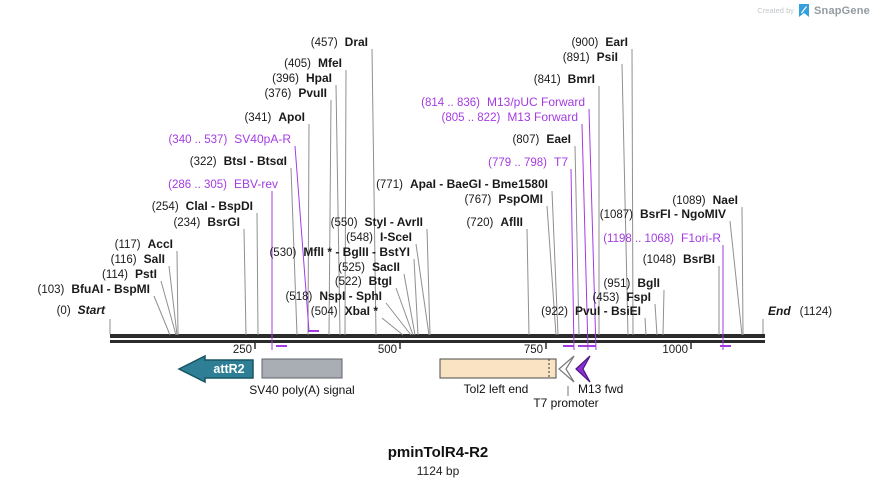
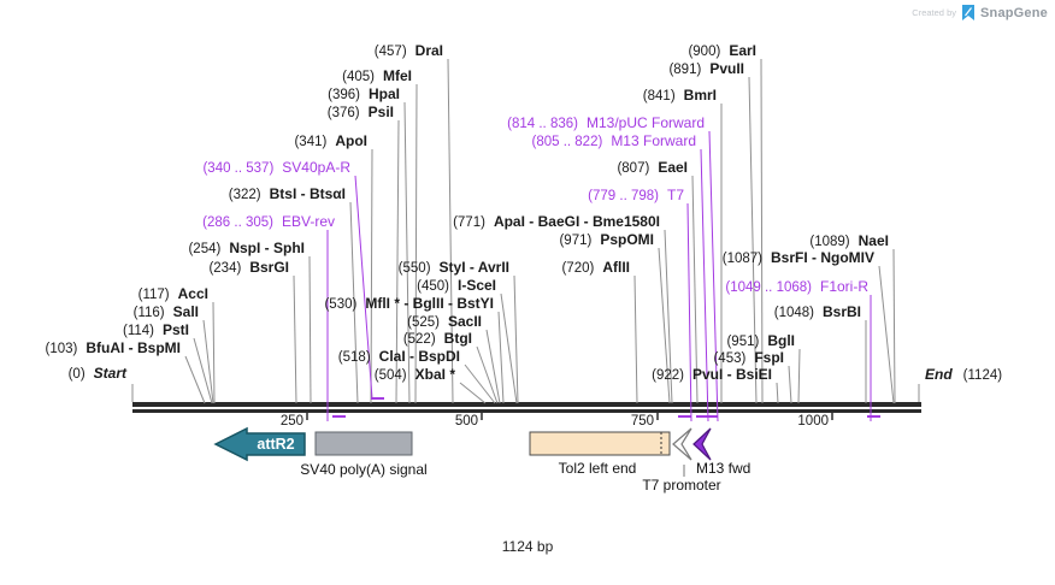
  Created by
  SnapGene
  250
  500
  750
  1000
  attR2
  SV40 poly(A) signal
  Tol2 left end
  T7 promoter
  M13 fwd
  (457) DraI
  (405) MfeI
  (396) HpaI
- (376) PvuII
+ (376) PsiI
  (341) ApoI
  (340 .. 537) SV40pA-R
  (322) BtsI - BtsαI
  (286 .. 305) EBV-rev
- (254) ClaI - BspDI
+ (254) NspI - SphI
  (234) BsrGI
  (117) AccI
  (116) SalI
  (114) PstI
  (103) BfuAI - BspMI
  (771) ApaI - BaeGI - Bme1580I
- (767) PspOMI
+ (971) PspOMI
  (720) AflII
  (550) StyI - AvrII
- (548) I-SceI
+ (450) I-SceI
  (530) MflI * - BglII - BstYI
  (525) SacII
  (522) BtgI
- (518) NspI - SphI
+ (518) ClaI - BspDI
  (504) XbaI *
  (900) EarI
- (891) PsiI
+ (891) PvuII
  (841) BmrI
  (814 .. 836) M13/pUC Forward
  (805 .. 822) M13 Forward
  (807) EaeI
  (779 .. 798) T7
  (1089) NaeI
  (1087) BsrFI - NgoMIV
- (1198 .. 1068) F1ori-R
+ (1049 .. 1068) F1ori-R
  (1048) BsrBI
  (951) BglI
  (453) FspI
  (922) PvuI - BsiEI
  (0) Start
  End (1124)
- pminTolR4-R2
  1124 bp
